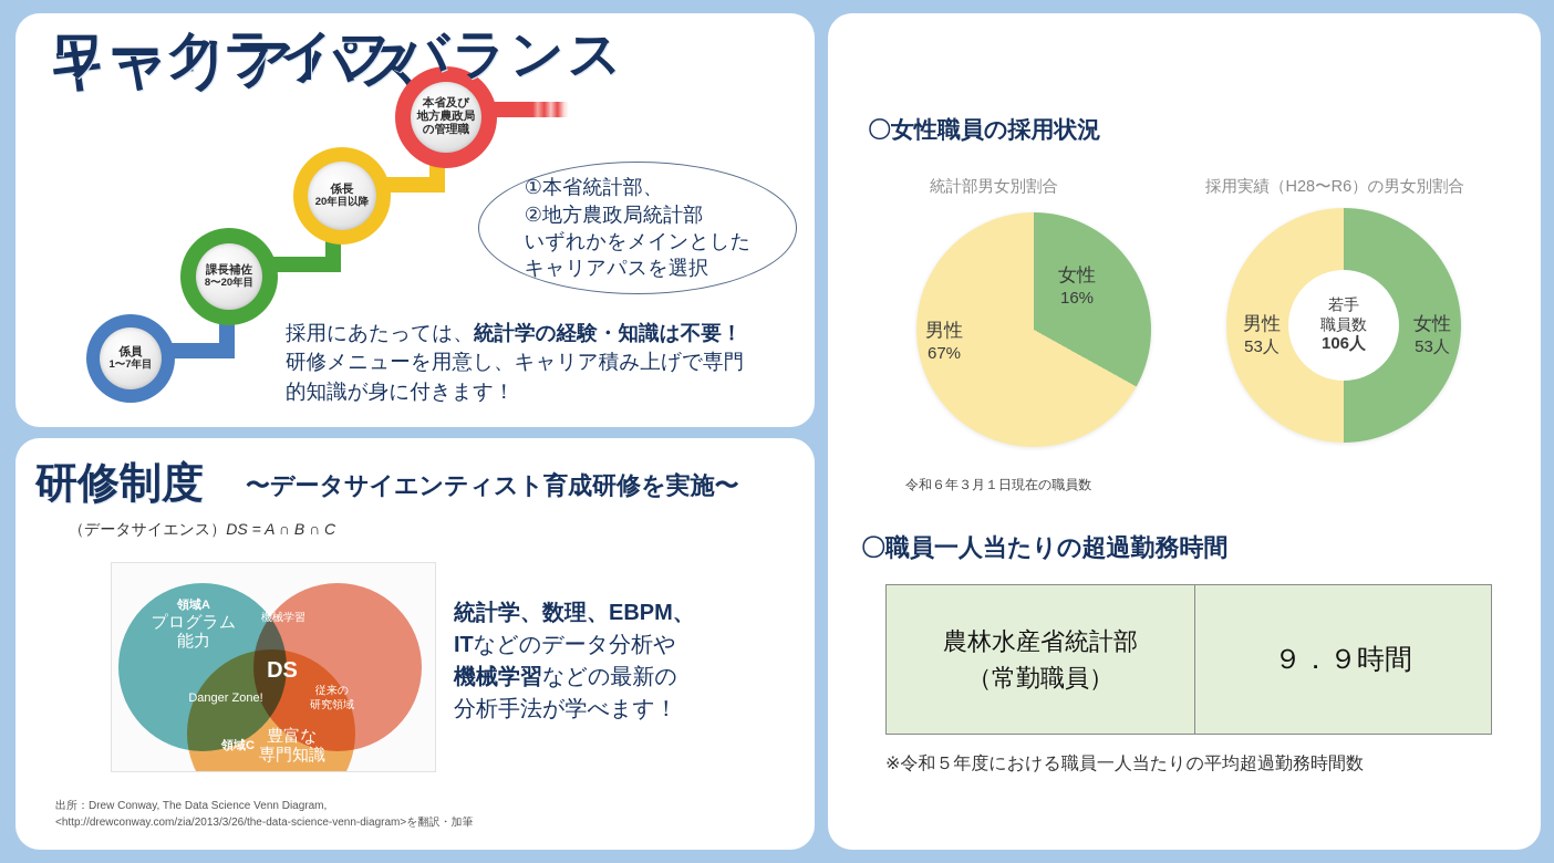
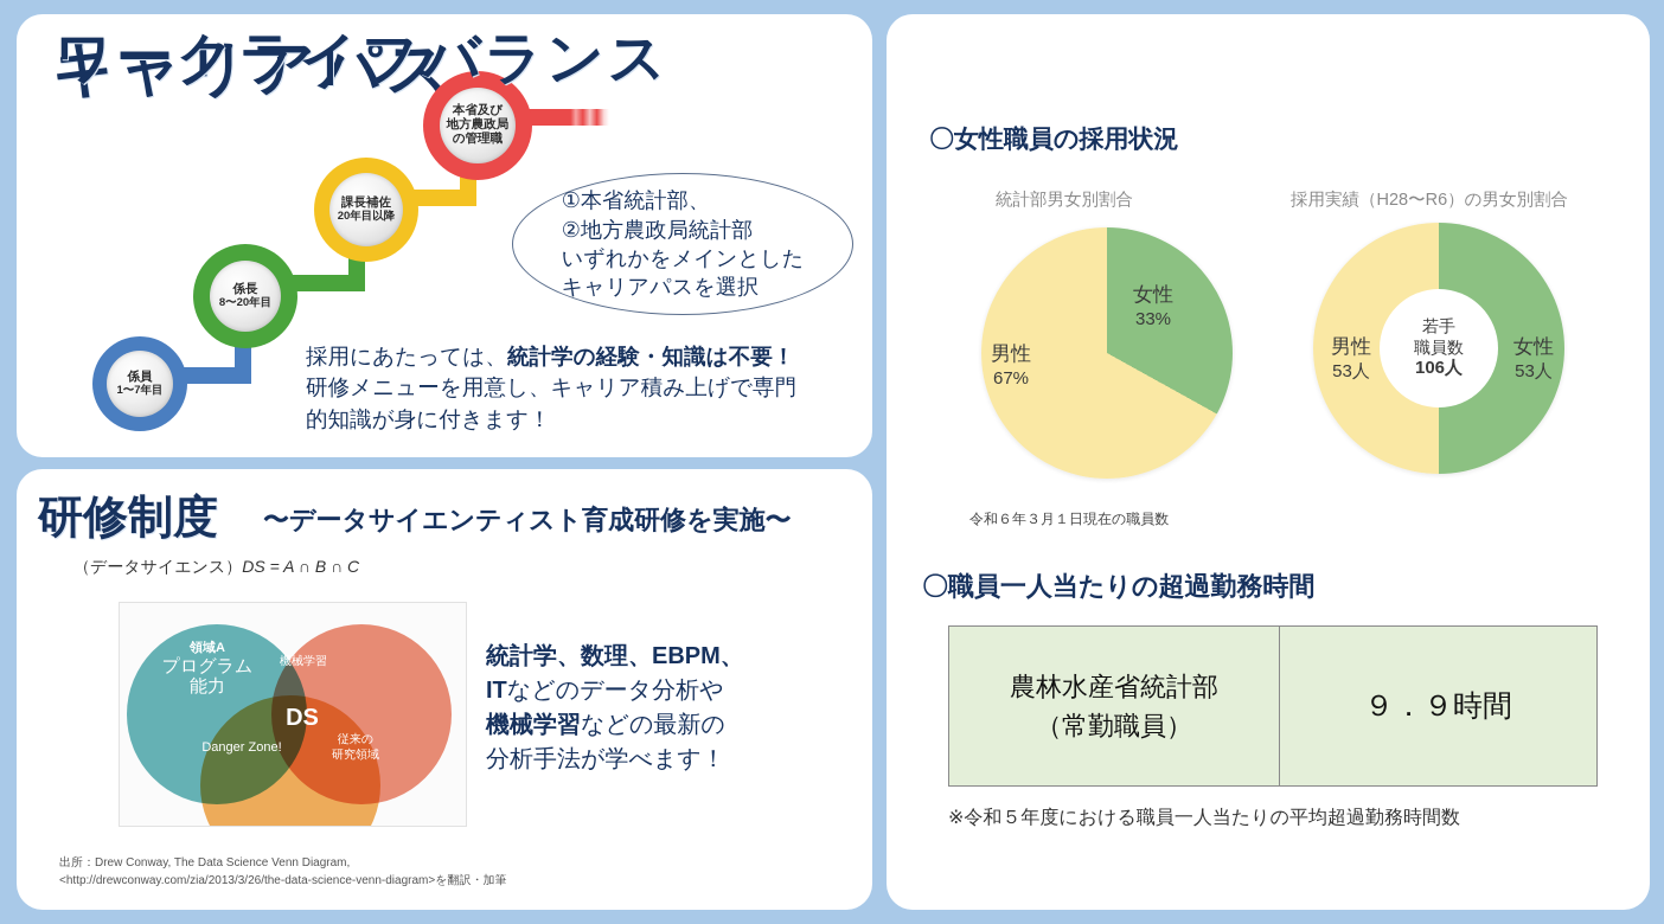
  キャリアパス
  係員
  1〜7年目
- 課長補佐
+ 係長
  8〜20年目
- 係長
+ 課長補佐
  20年目以降
  本省及び
  地方農政局
  の管理職
  ①本省統計部、
  ②地方農政局統計部
  いずれかをメインとした
  キャリアパスを選択
  採用にあたっては、統計学の経験・知識は不要！
  研修メニューを用意し、キャリア積み上げで専門
  的知識が身に付きます！
  研修制度
  〜データサイエンティスト育成研修を実施〜
  （データサイエンス）DS = A ∩ B ∩ C
  領域A
  プログラム
  能力
- 領域C豊富な
- 専門知識
  機械学習
  DS
  Danger Zone!
  従来の
  研究領域
  統計学、数理、EBPM、
  ITなどのデータ分析や
  機械学習などの最新の
  分析手法が学べます！
  出所：Drew Conway, The Data Science Venn Diagram,
  <http://drewconway.com/zia/2013/3/26/the-data-science-venn-diagram>を翻訳・加筆
  ワークライフバランス
  〇女性職員の採用状況
  統計部男女別割合
  女性
- 16%
+ 33%
  男性
  67%
  令和６年３月１日現在の職員数
  採用実績（H28〜R6）の男女別割合
  若手
  職員数
  106人
  男性
  53人
  女性
  53人
  〇職員一人当たりの超過勤務時間
  農林水産省統計部
  （常勤職員）
  ９．９時間
  ※令和５年度における職員一人当たりの平均超過勤務時間数
